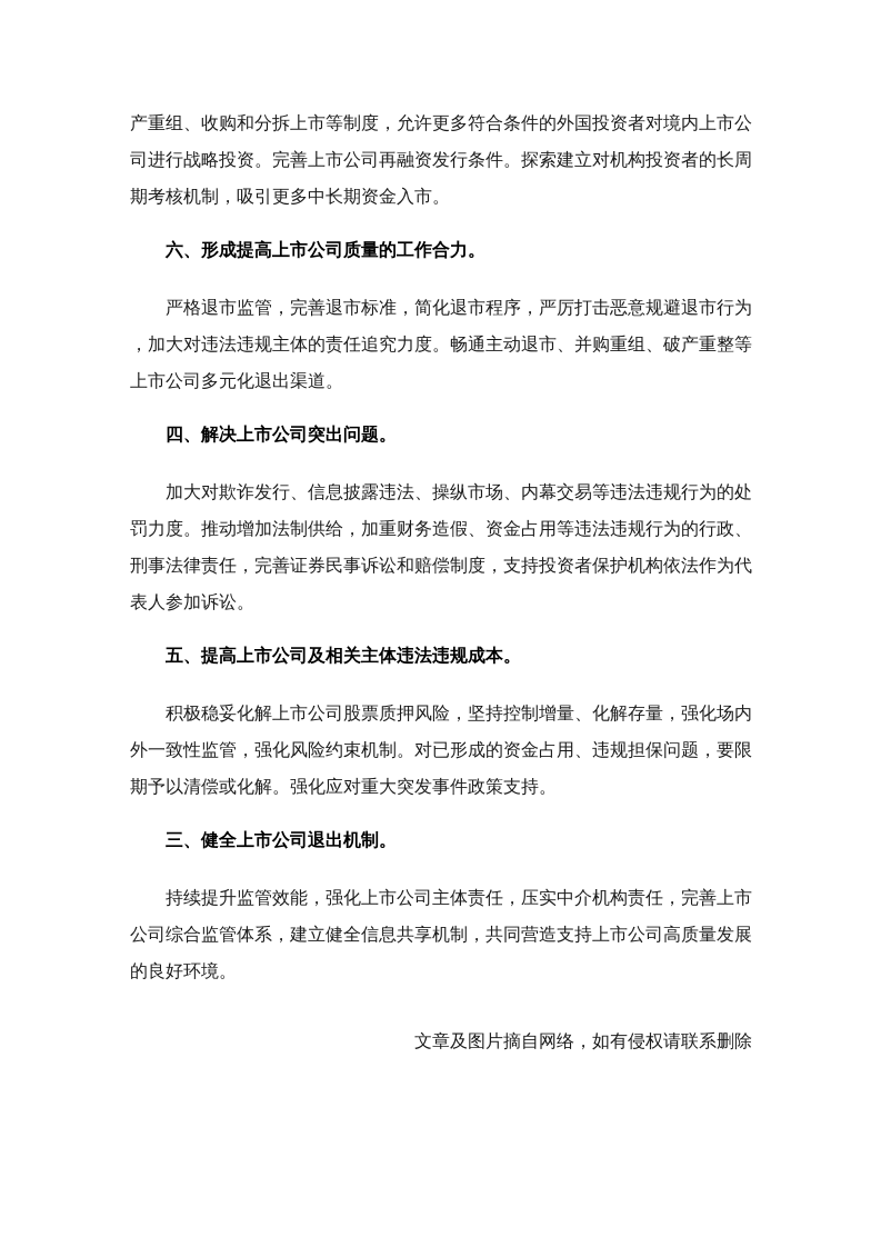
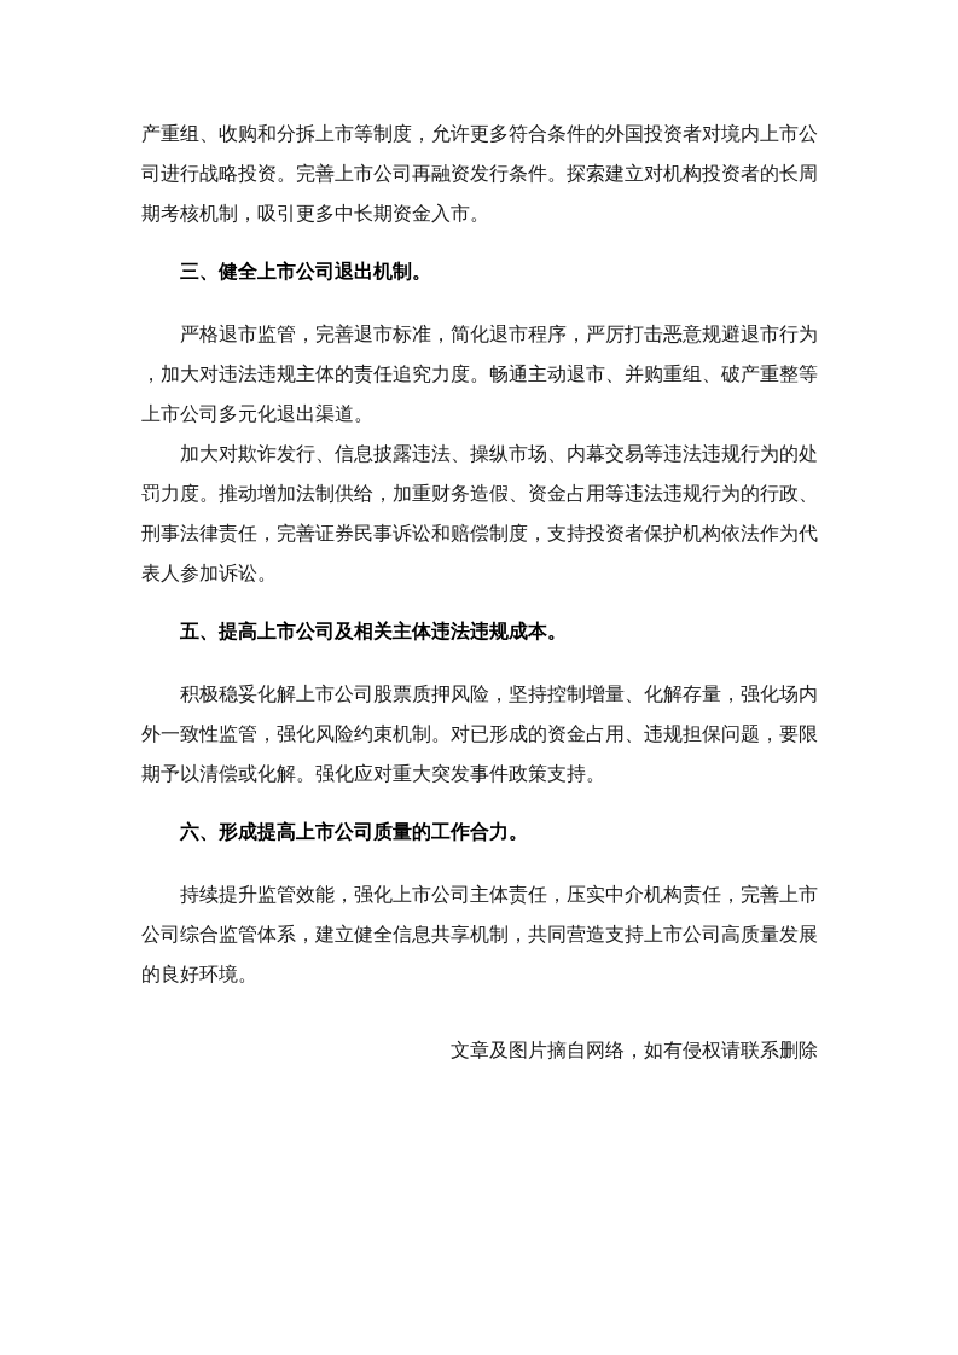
  产重组、收购和分拆上市等制度，允许更多符合条件的外国投资者对境内上市公司进行战略投资。完善上市公司再融资发行条件。探索建立对机构投资者的长周期考核机制，吸引更多中长期资金入市。
- 六、形成提高上市公司质量的工作合力。
+ 三、健全上市公司退出机制。
  严格退市监管，完善退市标准，简化退市程序，严厉打击恶意规避退市行为，加大对违法违规主体的责任追究力度。畅通主动退市、并购重组、破产重整等上市公司多元化退出渠道。
- 四、解决上市公司突出问题。
  加大对欺诈发行、信息披露违法、操纵市场、内幕交易等违法违规行为的处罚力度。推动增加法制供给，加重财务造假、资金占用等违法违规行为的行政、刑事法律责任，完善证券民事诉讼和赔偿制度，支持投资者保护机构依法作为代表人参加诉讼。
  五、提高上市公司及相关主体违法违规成本。
  积极稳妥化解上市公司股票质押风险，坚持控制增量、化解存量，强化场内外一致性监管，强化风险约束机制。对已形成的资金占用、违规担保问题，要限期予以清偿或化解。强化应对重大突发事件政策支持。
- 三、健全上市公司退出机制。
+ 六、形成提高上市公司质量的工作合力。
  持续提升监管效能，强化上市公司主体责任，压实中介机构责任，完善上市公司综合监管体系，建立健全信息共享机制，共同营造支持上市公司高质量发展的良好环境。
  文章及图片摘自网络，如有侵权请联系删除
